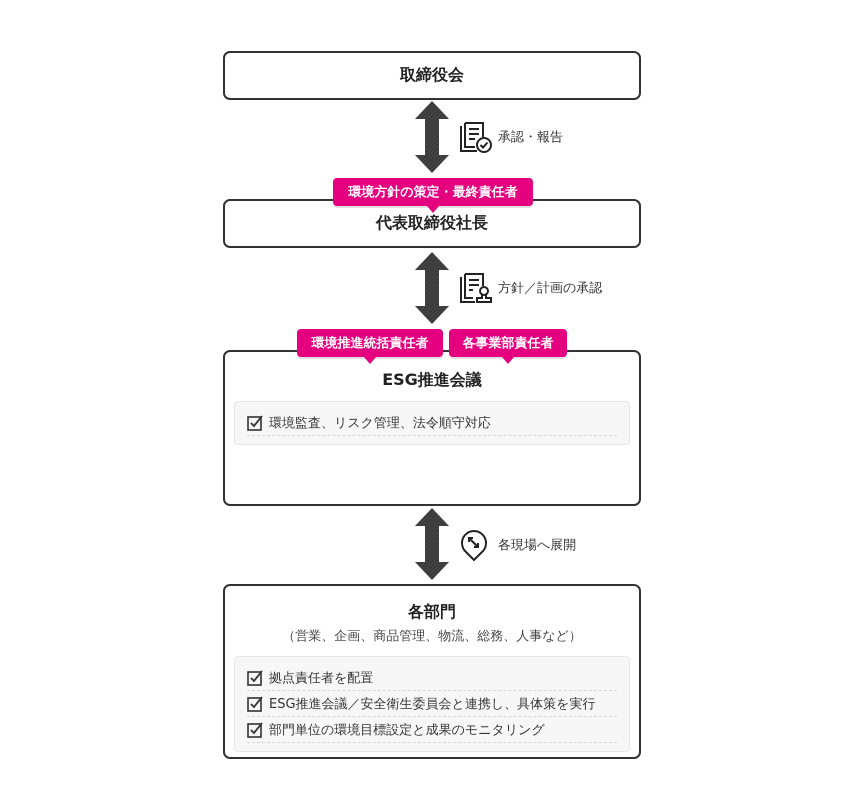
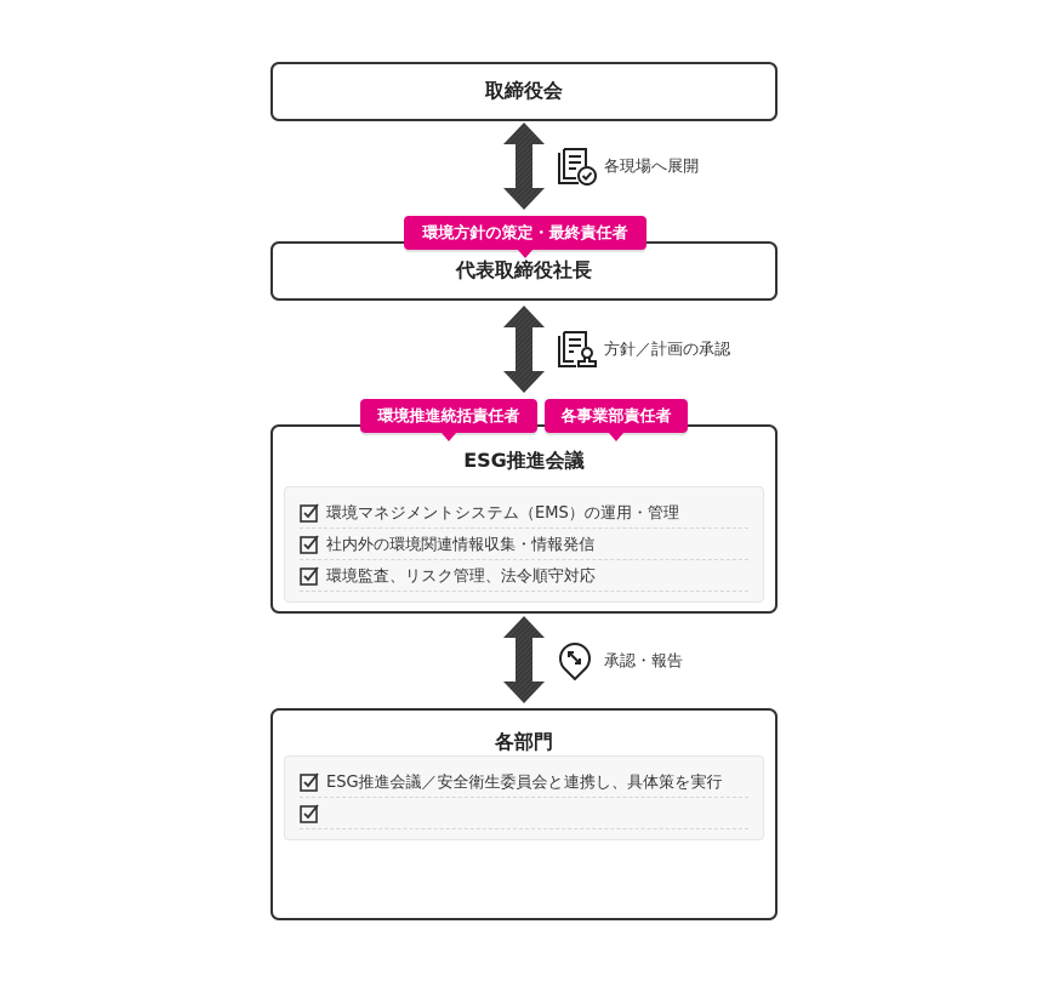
  取締役会
- 承認・報告
+ 各現場へ展開
  環境方針の策定・最終責任者
  代表取締役社長
  方針／計画の承認
  環境推進統括責任者
  各事業部責任者
  ESG推進会議
+ 環境マネジメントシステム（EMS）の運用・管理
+ 社内外の環境関連情報収集・情報発信
  環境監査、リスク管理、法令順守対応
- 各現場へ展開
+ 承認・報告
  各部門
- （営業、企画、商品管理、物流、総務、人事など）
- 拠点責任者を配置
  ESG推進会議／安全衛生委員会と連携し、具体策を実行
- 部門単位の環境目標設定と成果のモニタリング
